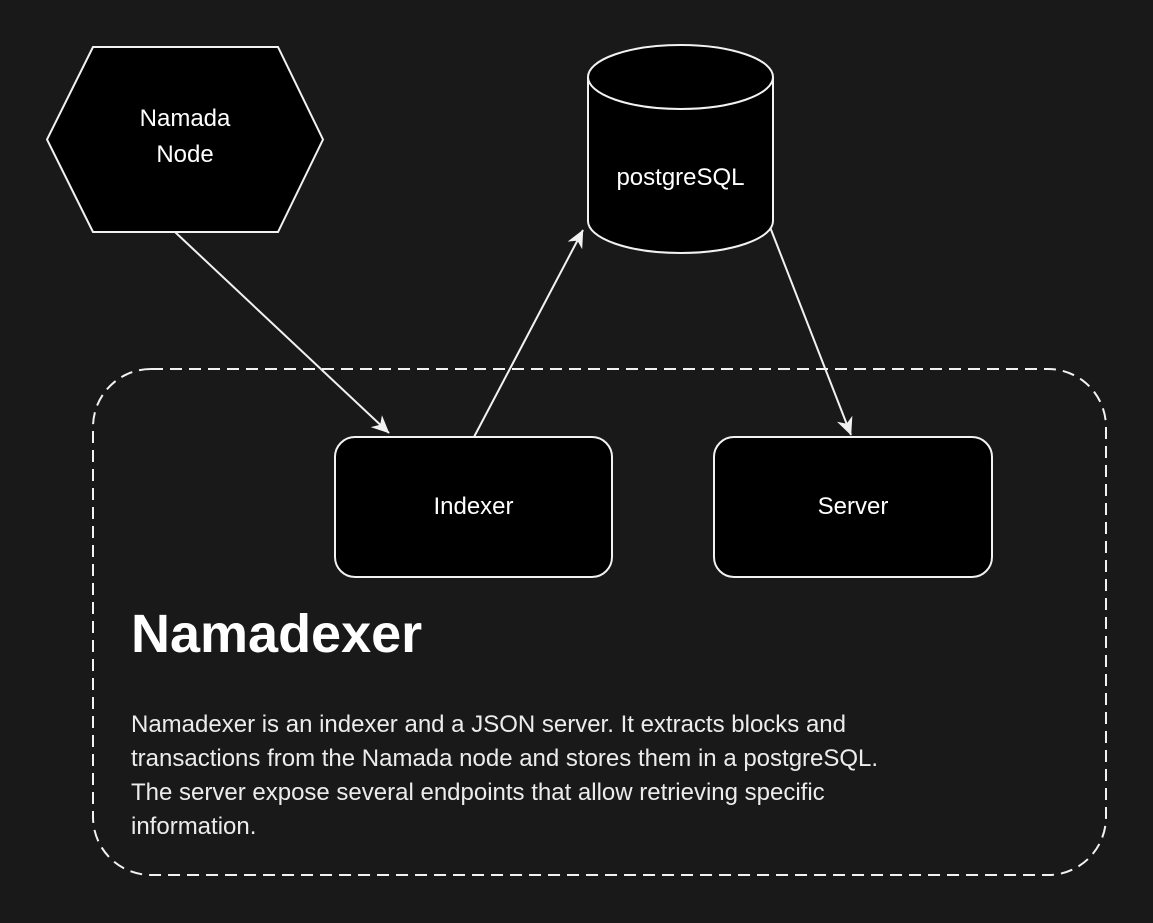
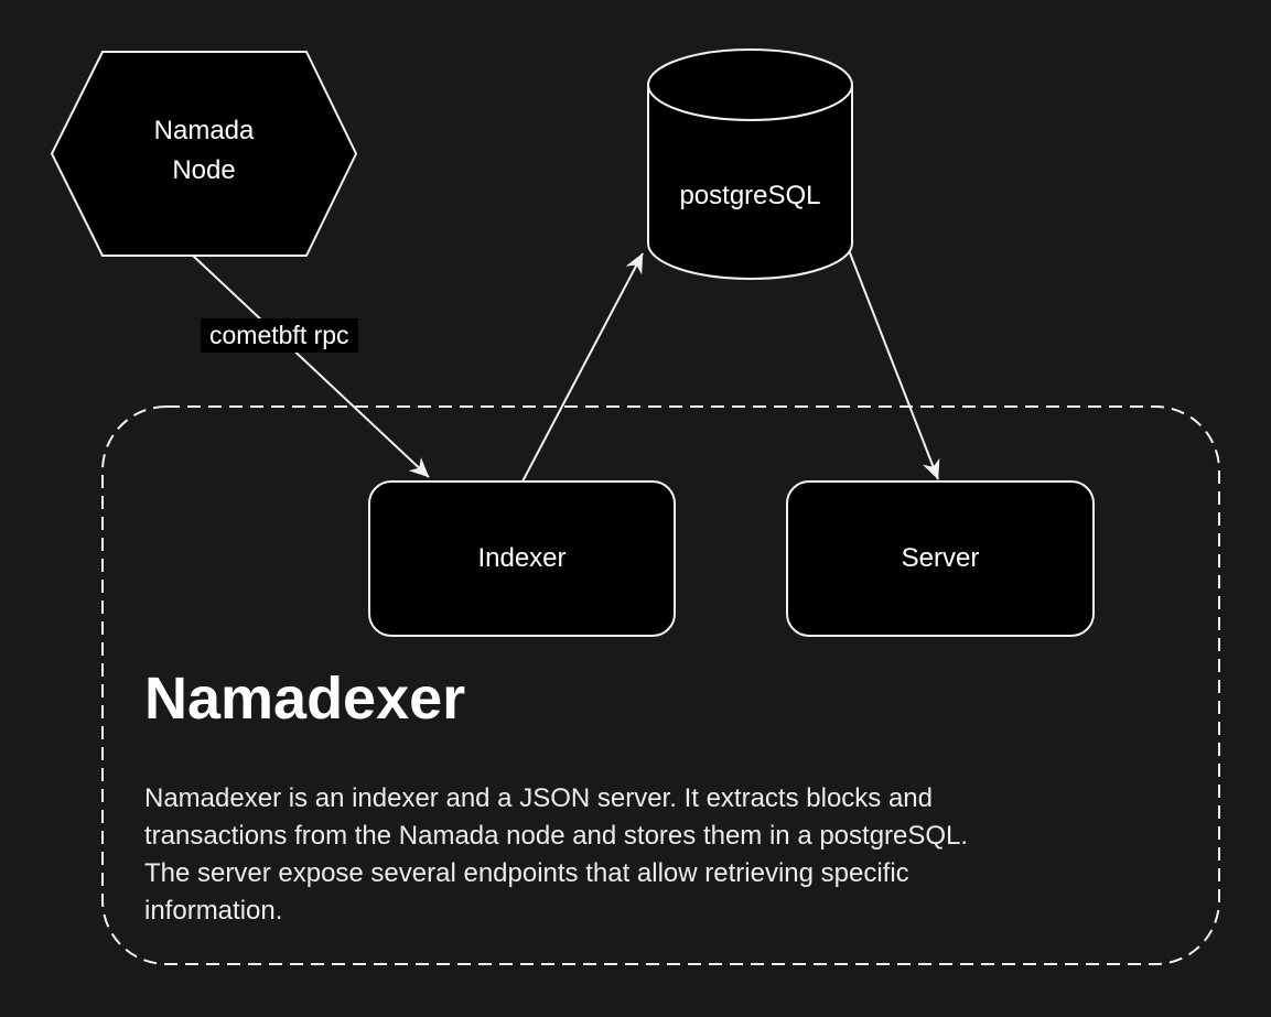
  Namada
  Node
  postgreSQL
  Indexer
  Server
+ cometbft rpc
  Namadexer
  Namadexer is an indexer and a JSON server. It extracts blocks and
  transactions from the Namada node and stores them in a postgreSQL.
  The server expose several endpoints that allow retrieving specific
  information.
